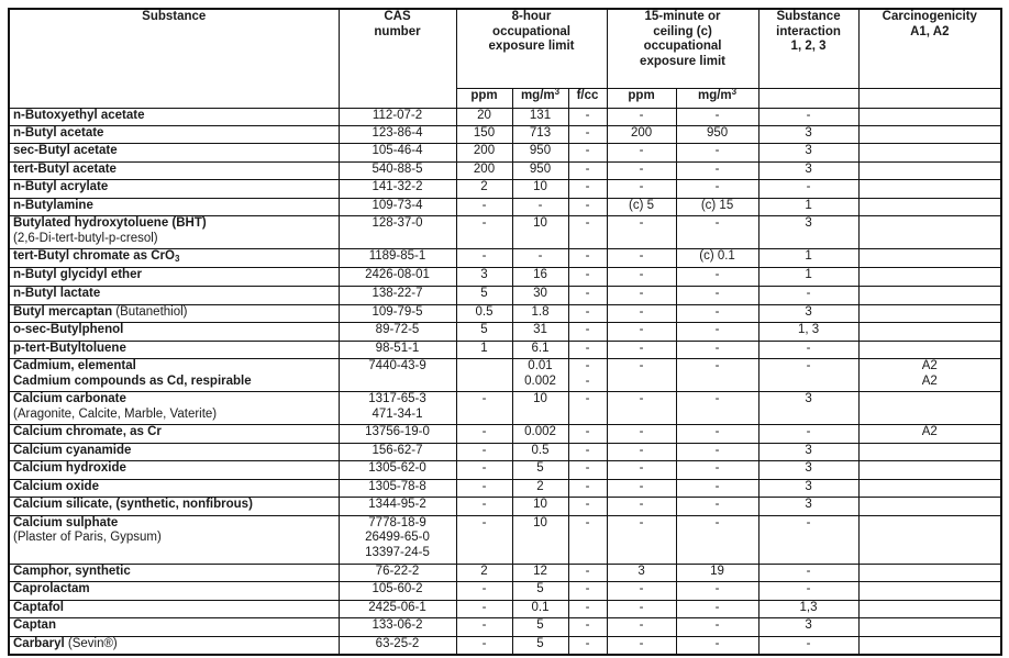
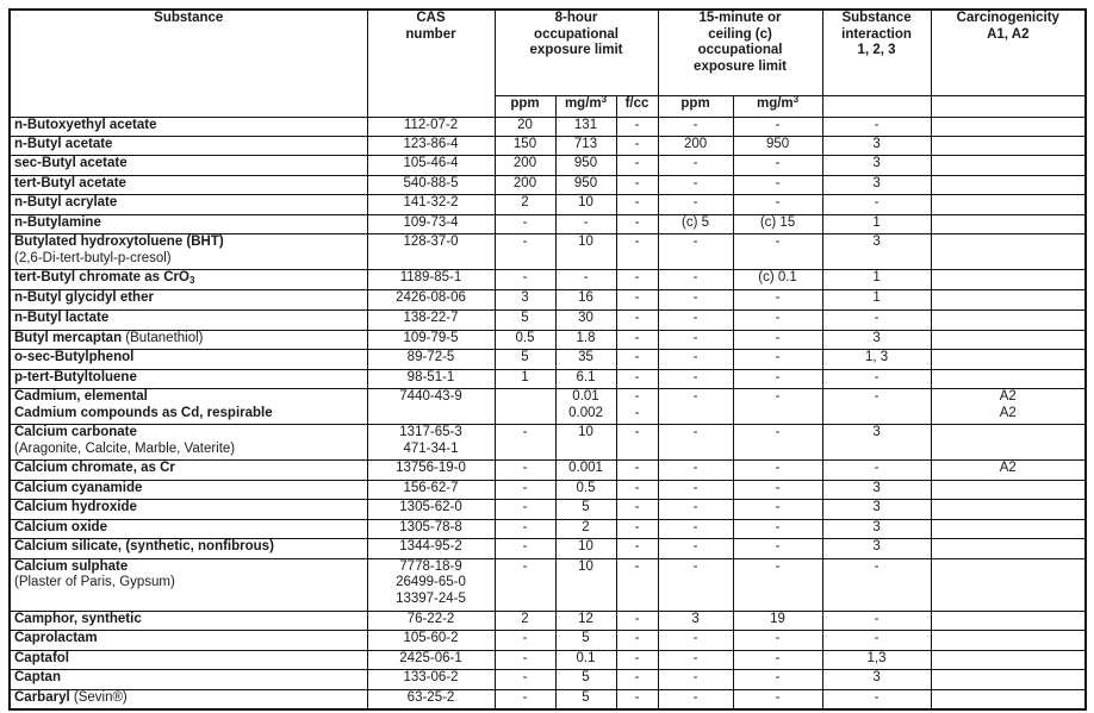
  Substance	CAS number	8-hour occupational exposure limit	15-minute or ceiling (c) occupational exposure limit	Substance interaction 1, 2, 3	Carcinogenicity A1, A2
  ppm	mg/m3	f/cc	ppm	mg/m3
  n-Butoxyethyl acetate	112-07-2	20	131	-	-	-	-
  n-Butyl acetate	123-86-4	150	713	-	200	950	3
  sec-Butyl acetate	105-46-4	200	950	-	-	-	3
  tert-Butyl acetate	540-88-5	200	950	-	-	-	3
  n-Butyl acrylate	141-32-2	2	10	-	-	-	-
  n-Butylamine	109-73-4	-	-	-	(c) 5	(c) 15	1
  Butylated hydroxytoluene (BHT)(2,6-Di-tert-butyl-p-cresol)	128-37-0	-	10	-	-	-	3
  tert-Butyl chromate as CrO3	1189-85-1	-	-	-	-	(c) 0.1	1
- n-Butyl glycidyl ether	2426-08-01	3	16	-	-	-	1
+ n-Butyl glycidyl ether	2426-08-06	3	16	-	-	-	1
  n-Butyl lactate	138-22-7	5	30	-	-	-	-
  Butyl mercaptan (Butanethiol)	109-79-5	0.5	1.8	-	-	-	3
- o-sec-Butylphenol	89-72-5	5	31	-	-	-	1, 3
+ o-sec-Butylphenol	89-72-5	5	35	-	-	-	1, 3
  p-tert-Butyltoluene	98-51-1	1	6.1	-	-	-	-
  Cadmium, elementalCadmium compounds as Cd, respirable	7440-43-9		0.010.002	--	-	-	-	A2A2
  Calcium carbonate(Aragonite, Calcite, Marble, Vaterite)	1317-65-3471-34-1	-	10	-	-	-	3
- Calcium chromate, as Cr	13756-19-0	-	0.002	-	-	-	-	A2
+ Calcium chromate, as Cr	13756-19-0	-	0.001	-	-	-	-	A2
  Calcium cyanamide	156-62-7	-	0.5	-	-	-	3
  Calcium hydroxide	1305-62-0	-	5	-	-	-	3
  Calcium oxide	1305-78-8	-	2	-	-	-	3
  Calcium silicate, (synthetic, nonfibrous)	1344-95-2	-	10	-	-	-	3
  Calcium sulphate(Plaster of Paris, Gypsum)	7778-18-926499-65-013397-24-5	-	10	-	-	-	-
  Camphor, synthetic	76-22-2	2	12	-	3	19	-
  Caprolactam	105-60-2	-	5	-	-	-	-
  Captafol	2425-06-1	-	0.1	-	-	-	1,3
  Captan	133-06-2	-	5	-	-	-	3
  Carbaryl (Sevin®)	63-25-2	-	5	-	-	-	-
